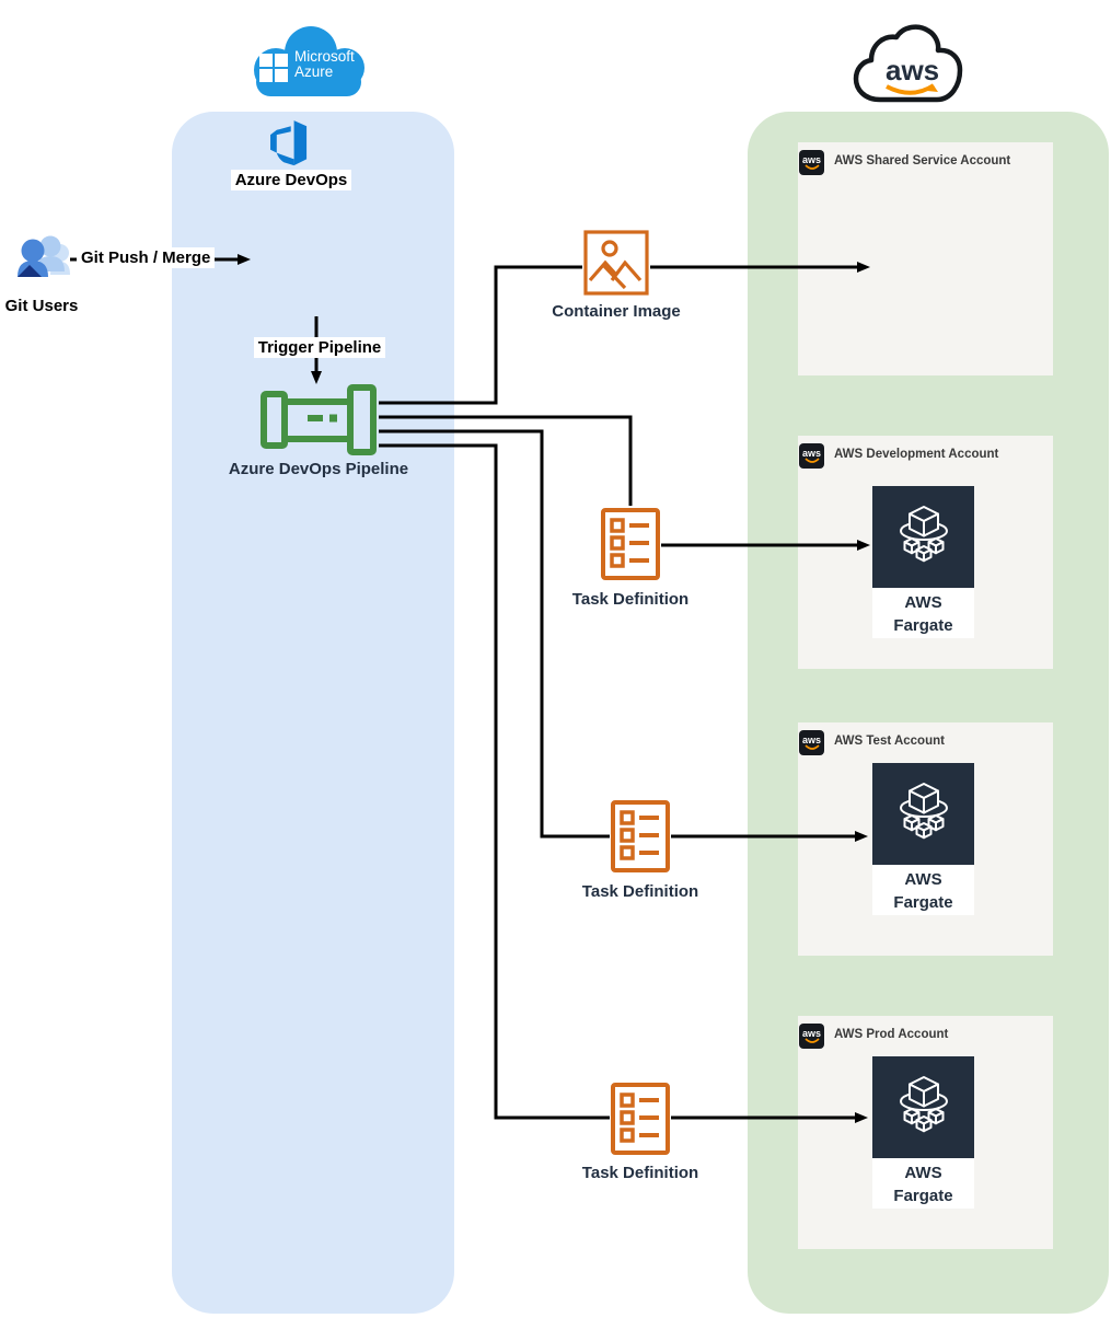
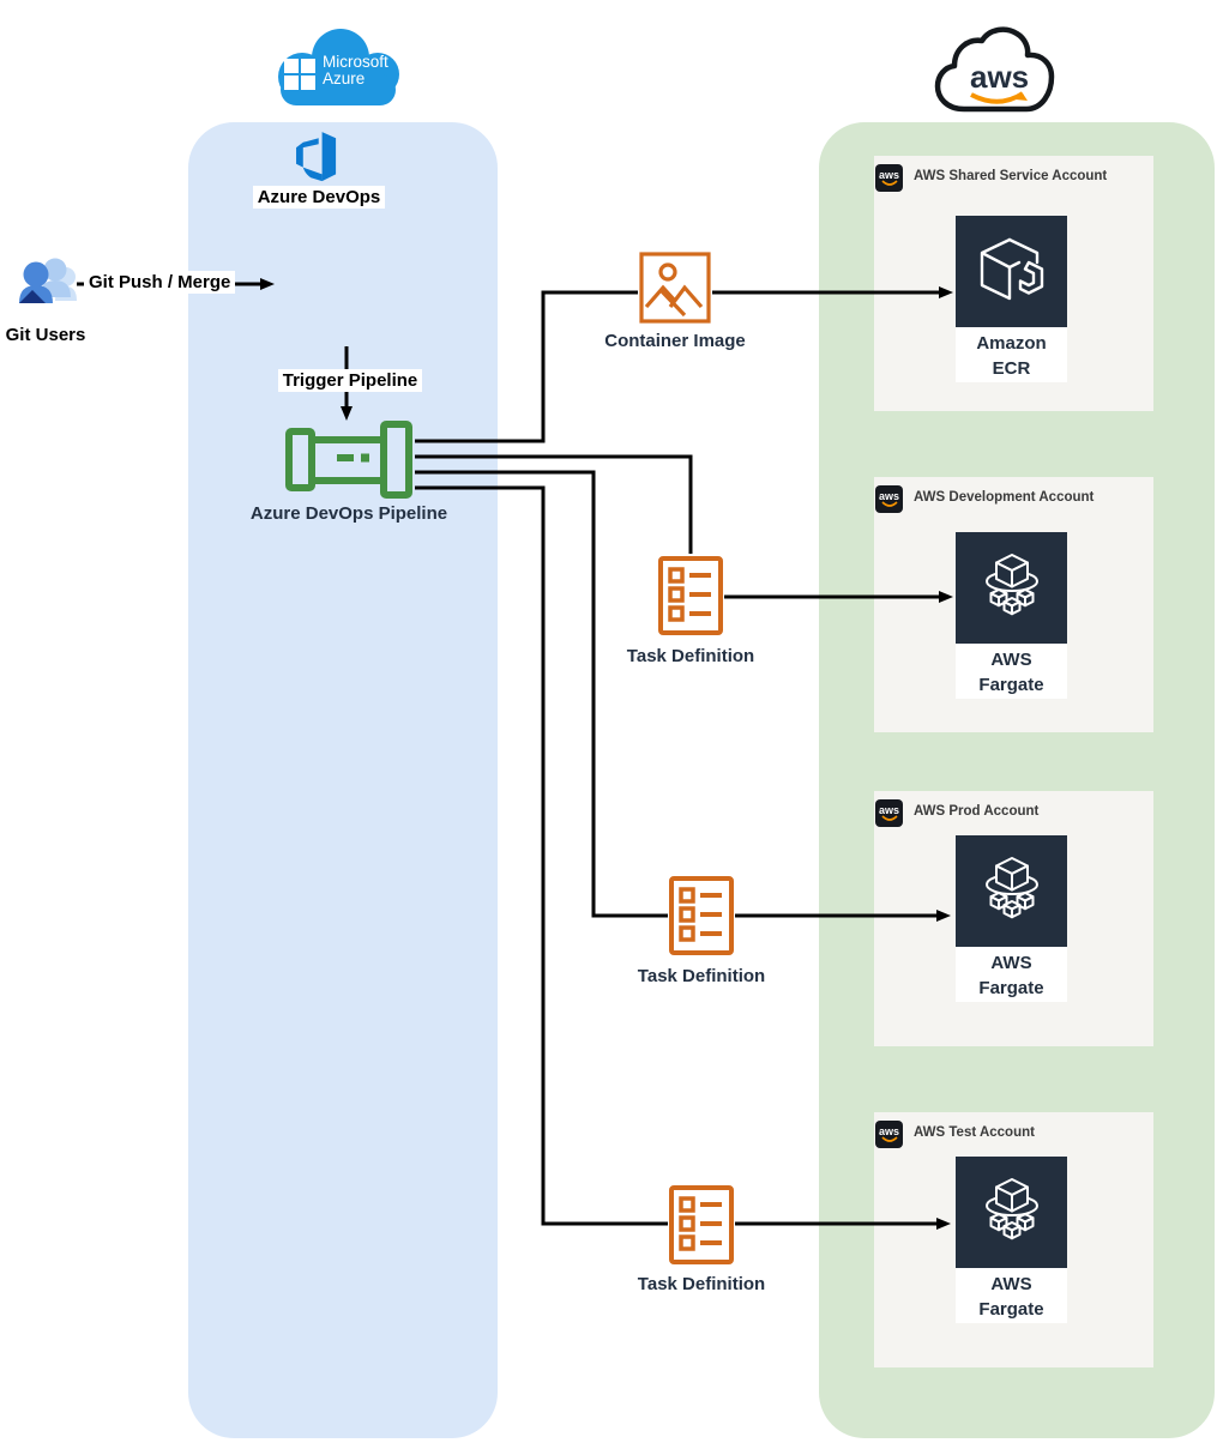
  aws
  AWS Shared Service Account
  aws
  AWS Development Account
  aws
- AWS Test Account
+ AWS Prod Account
  aws
- AWS Prod Account
+ AWS Test Account
  Microsoft
  Azure
  aws
  Azure DevOps
  Git Users
  Git Push / Merge
  Trigger Pipeline
  Azure DevOps Pipeline
  Container Image
  Task Definition
  Task Definition
  Task Definition
+ Amazon
+ ECR
  AWS
  Fargate
  AWS
  Fargate
  AWS
  Fargate
